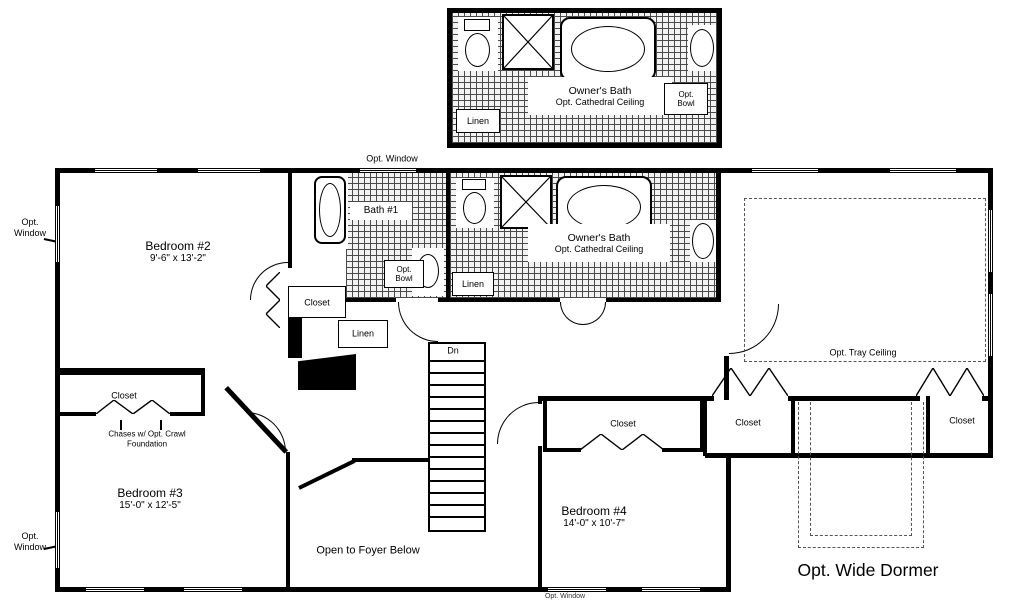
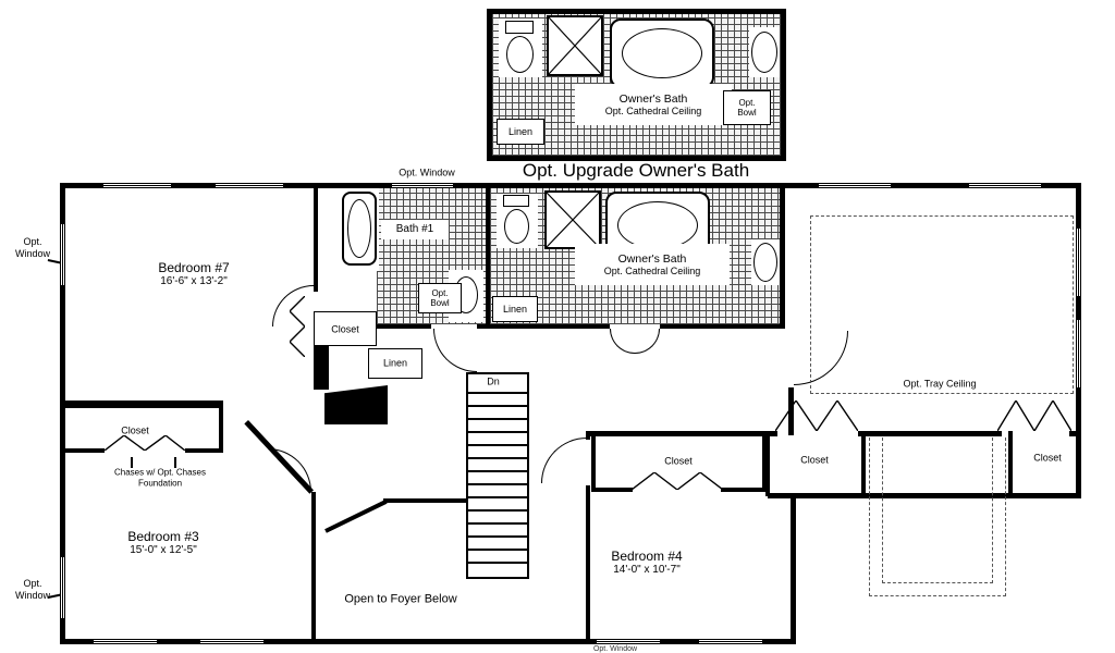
  Owner's Bath
  Opt. Cathedral Ceiling
  Opt. Bowl
  Linen
+ Opt. Upgrade Owner's Bath
  Opt. Window
  Bath #1
  Opt. Bowl
  Owner's Bath
  Opt. Cathedral Ceiling
  Linen
  Closet
  Linen
  Dn
- Bedroom #2
+ Bedroom #7
- 9'-6" x 13'-2"
+ 16'-6" x 13'-2"
  Opt. Tray Ceiling
  Bedroom #3
  15'-0" x 12'-5"
  Bedroom #4
  14'-0" x 10'-7"
  Open to Foyer Below
  Closet
  Closet
  Closet
  Closet
- Chases w/ Opt. Crawl Foundation
+ Chases w/ Opt. Chases Foundation
  Opt. Window
  Opt. Window
- Opt. Wide Dormer
